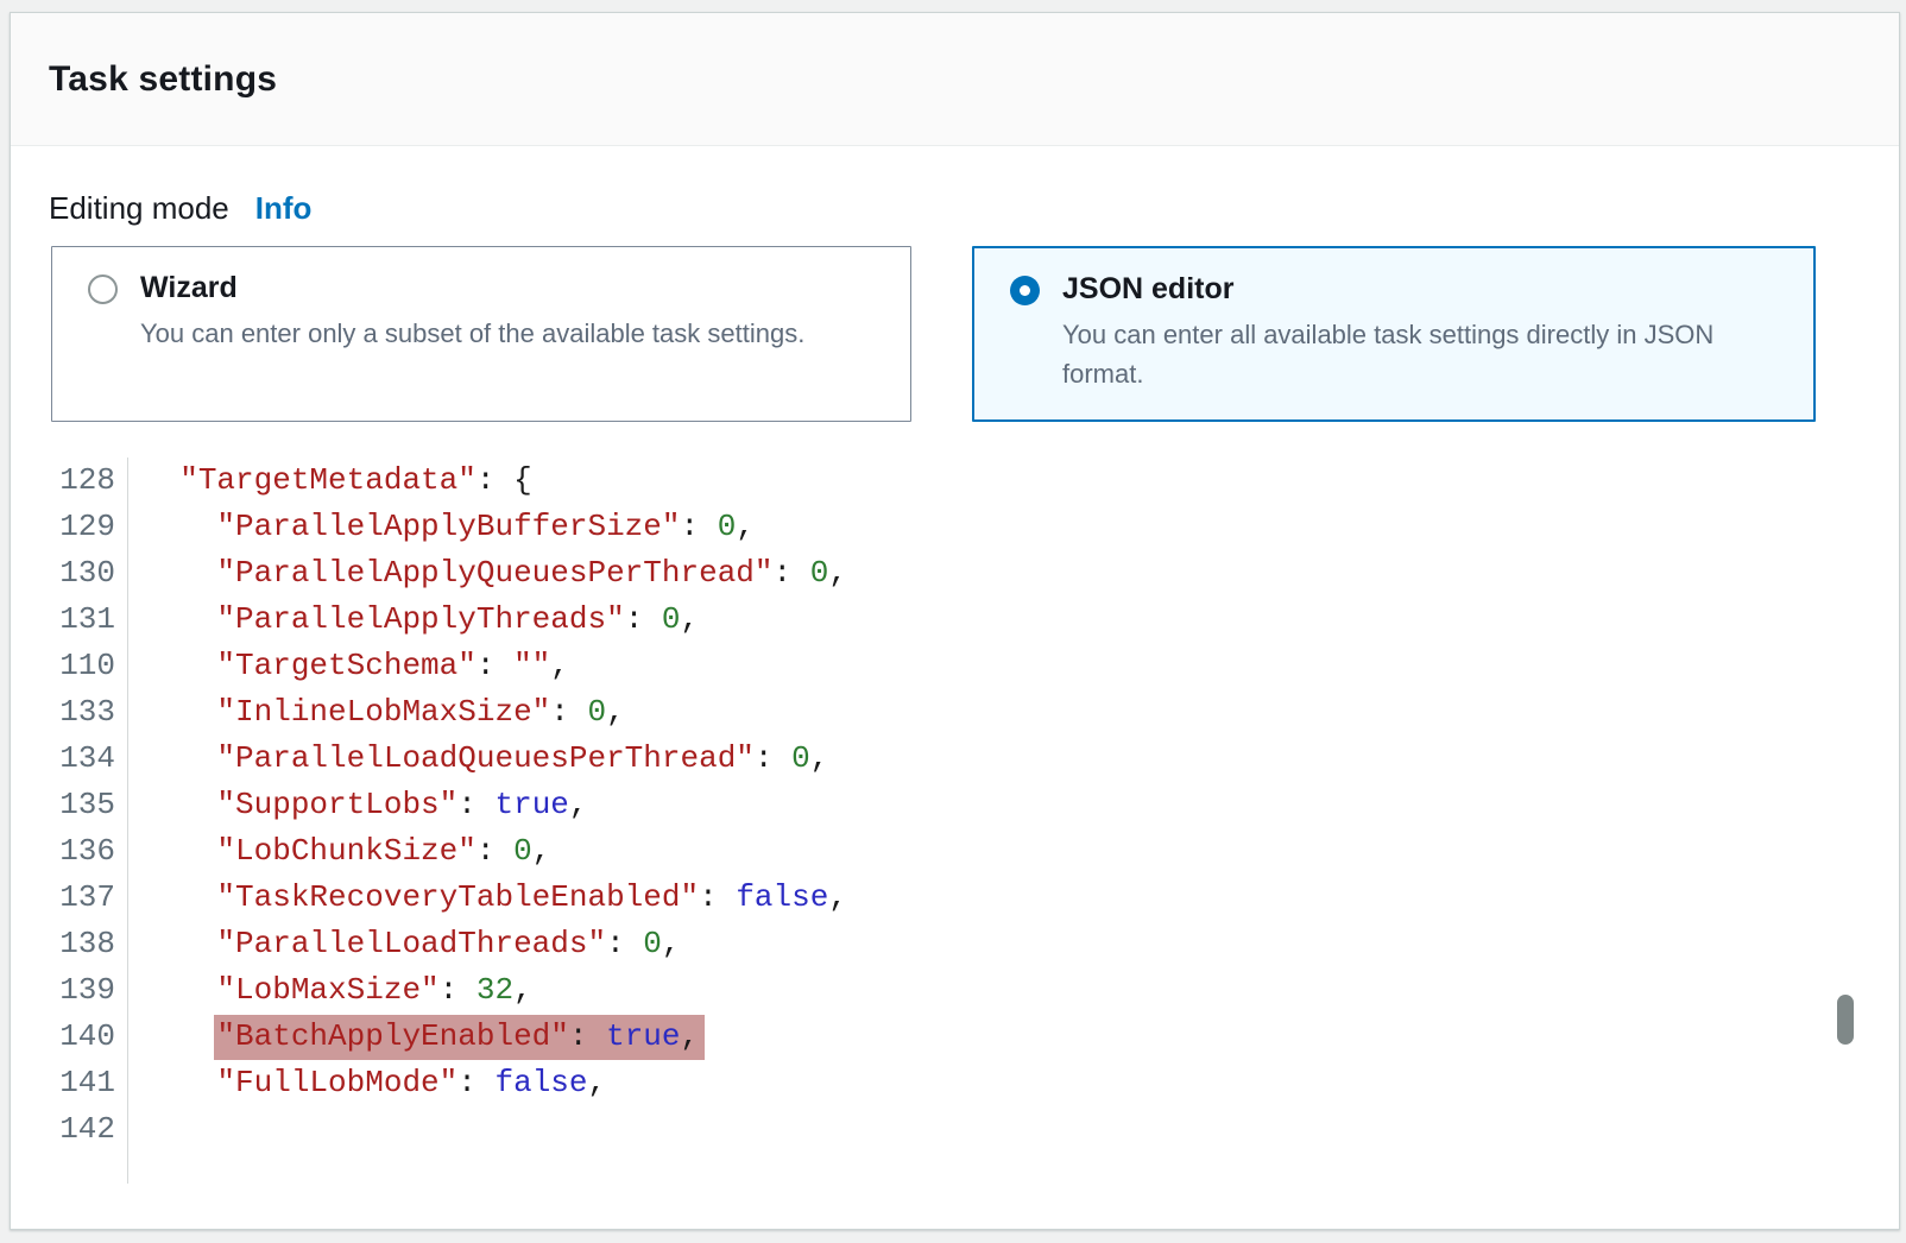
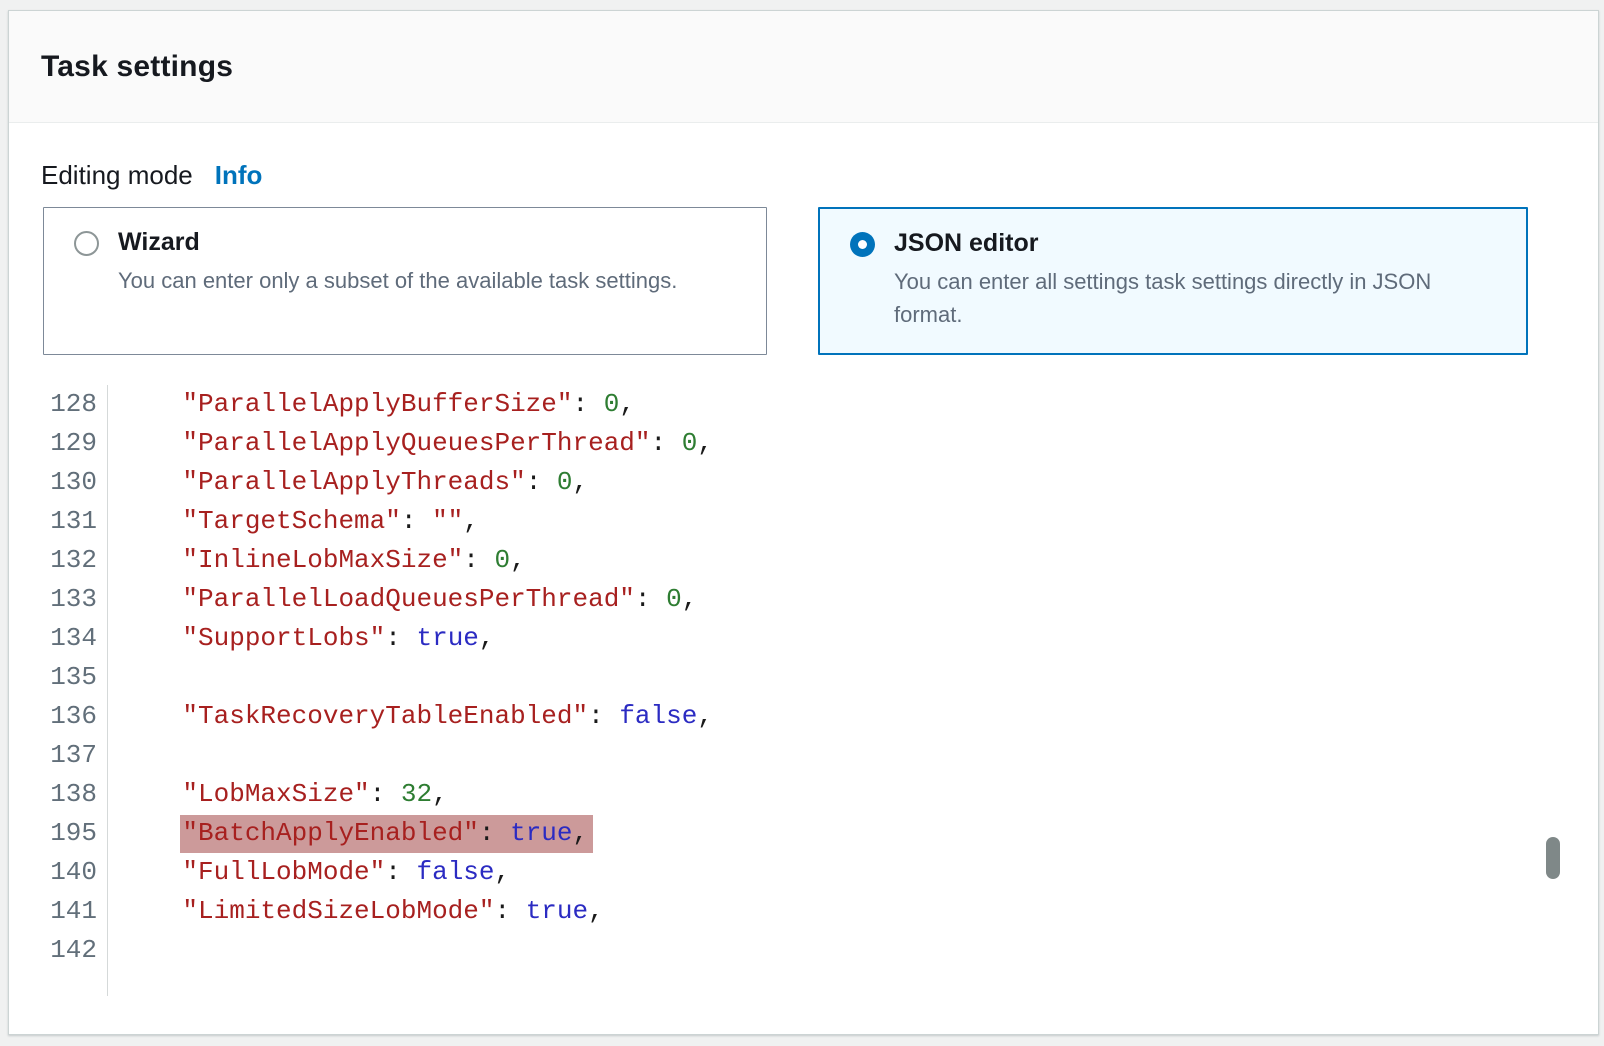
  Task settings
  Editing mode
  Info
  Wizard
  You can enter only a subset of the available task settings.
  JSON editor
- You can enter all available task settings directly in JSON format.
+ You can enter all settings task settings directly in JSON format.
  128
  129
  130
  131
- 110
+ 132
  133
  134
  135
  136
  137
  138
- 139
+ 195
  140
  141
  142
- "TargetMetadata": {
  "ParallelApplyBufferSize": 0,
  "ParallelApplyQueuesPerThread": 0,
  "ParallelApplyThreads": 0,
  "TargetSchema": "",
  "InlineLobMaxSize": 0,
  "ParallelLoadQueuesPerThread": 0,
  "SupportLobs": true,
- "LobChunkSize": 0,
  "TaskRecoveryTableEnabled": false,
- "ParallelLoadThreads": 0,
  "LobMaxSize": 32,
  "BatchApplyEnabled": true,
  "FullLobMode": false,
+ "LimitedSizeLobMode": true,
